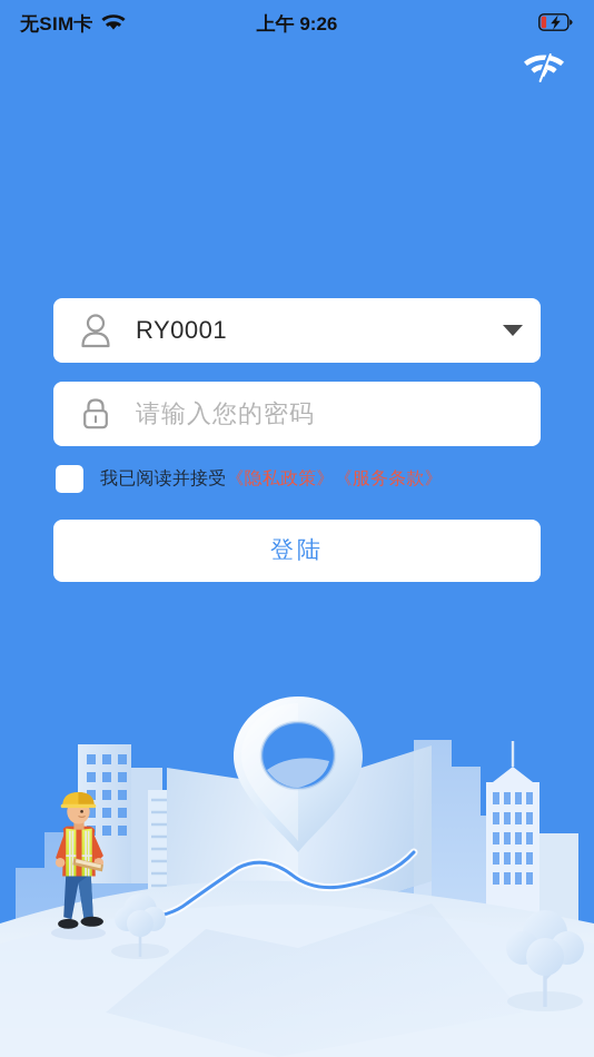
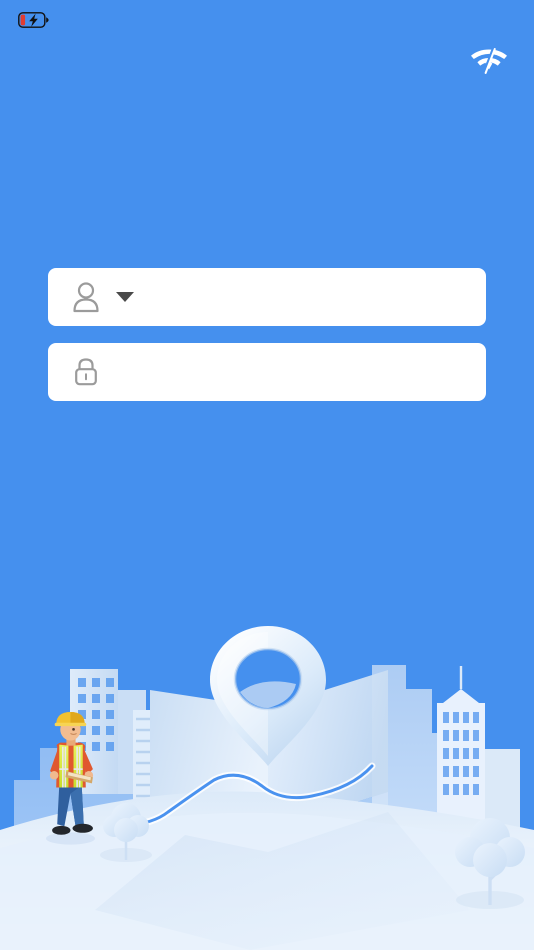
- 无SIM卡
- 上午 9:26
- RY0001
- 请输入您的密码
- 我已阅读并接受《隐私政策》《服务条款》
- 登陆
